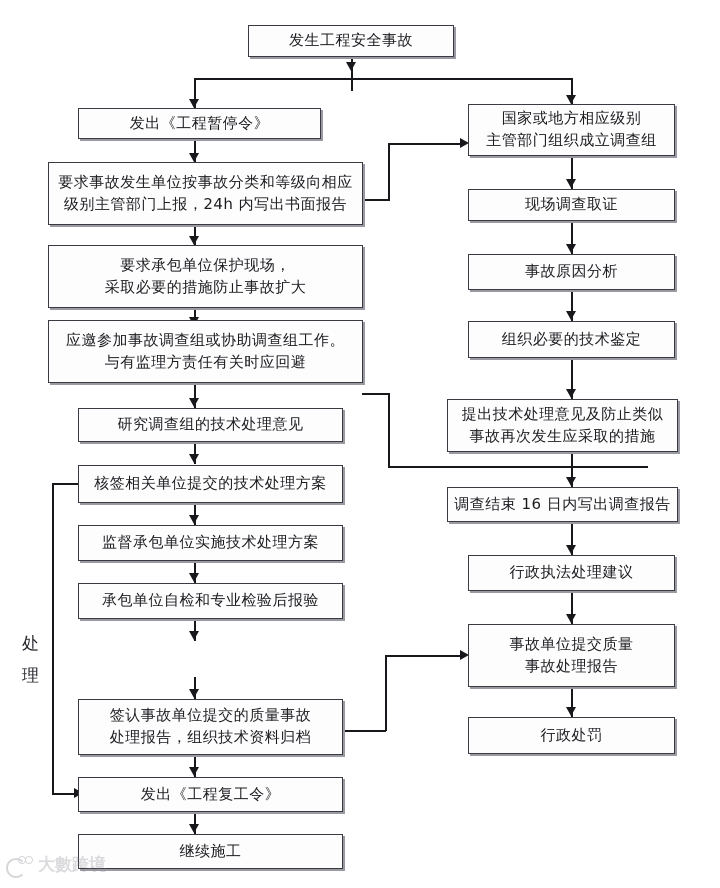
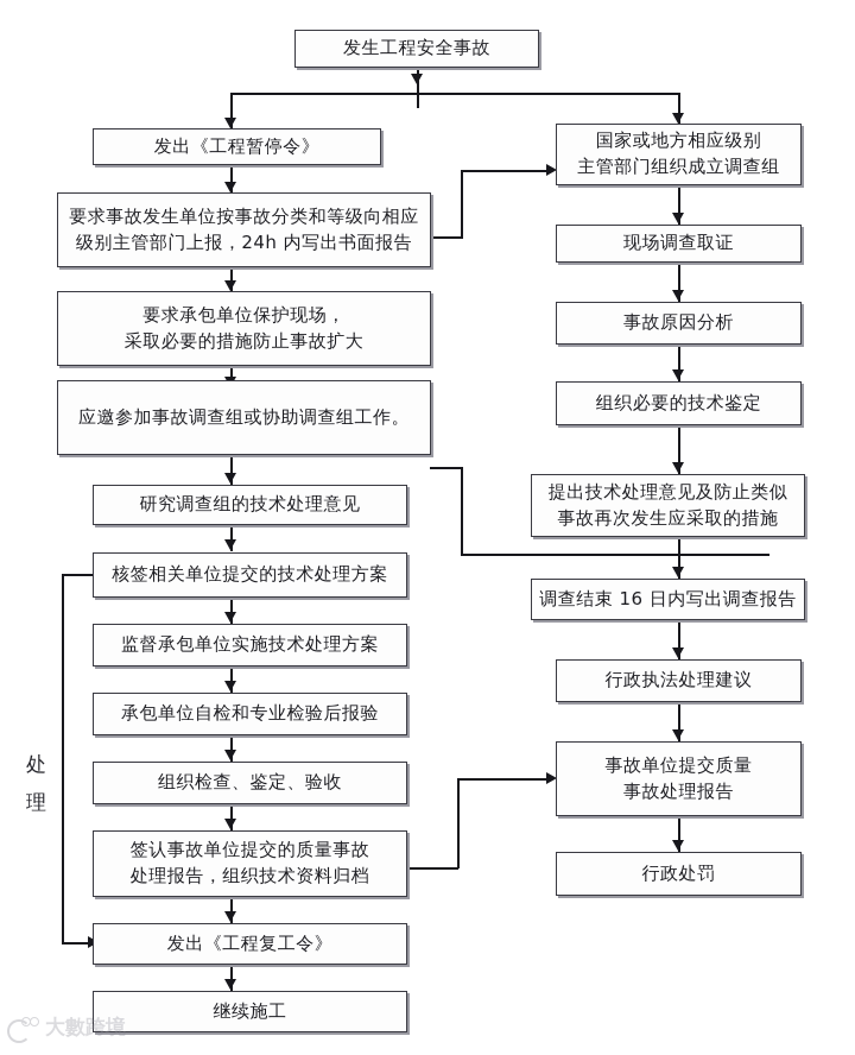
  发生工程安全事故
  发出《工程暂停令》
  要求事故发生单位按事故分类和等级向相应
  级别主管部门上报，24h 内写出书面报告
  要求承包单位保护现场，
  采取必要的措施防止事故扩大
  应邀参加事故调查组或协助调查组工作。
- 与有监理方责任有关时应回避
  研究调查组的技术处理意见
  核签相关单位提交的技术处理方案
  监督承包单位实施技术处理方案
  承包单位自检和专业检验后报验
+ 组织检查、鉴定、验收
  签认事故单位提交的质量事故
  处理报告，组织技术资料归档
  发出《工程复工令》
  继续施工
  国家或地方相应级别
  主管部门组织成立调查组
  现场调查取证
  事故原因分析
  组织必要的技术鉴定
  提出技术处理意见及防止类似
  事故再次发生应采取的措施
  调查结束 16 日内写出调查报告
  行政执法处理建议
  事故单位提交质量
  事故处理报告
  行政处罚
  处
  理
  大數跨境
